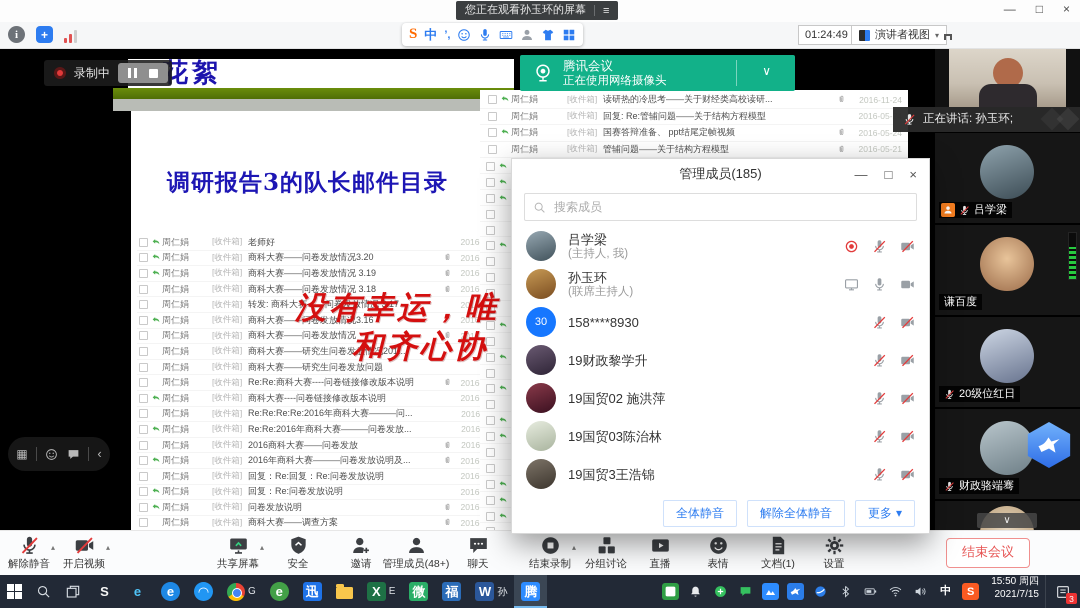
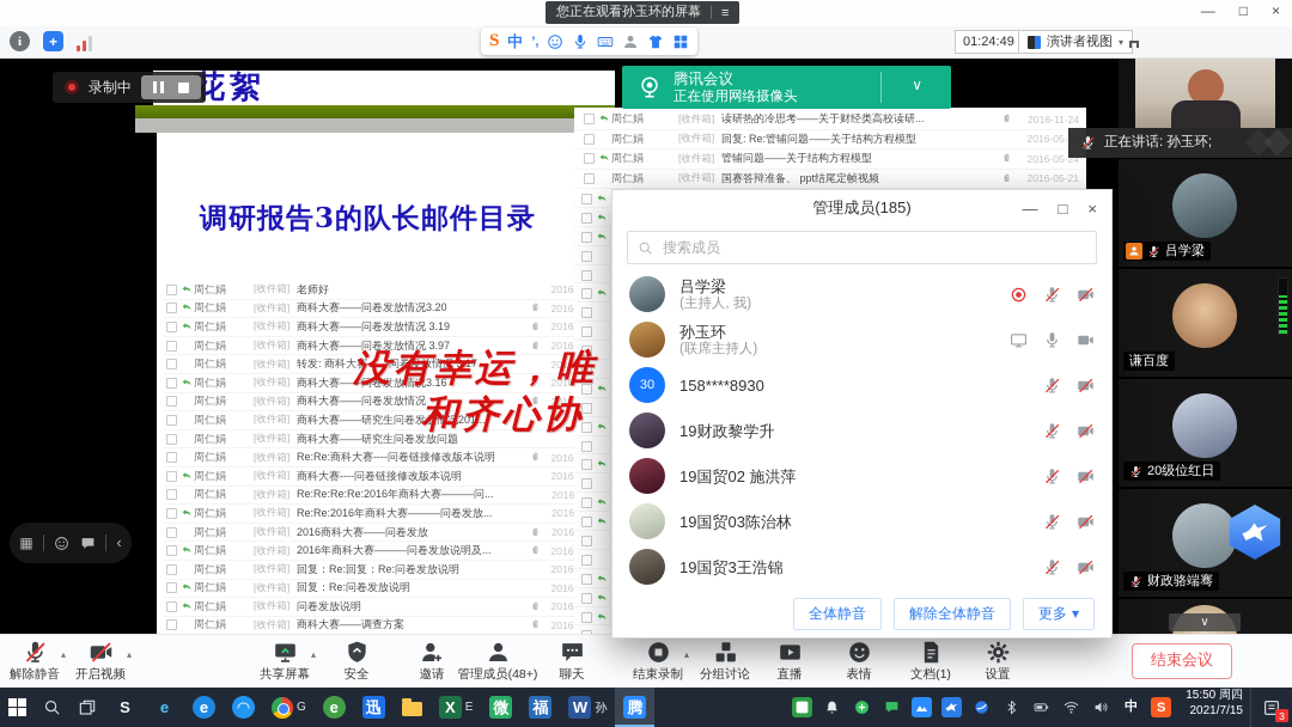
  您正在观看孙玉环的屏幕
  ≡
  —
  □
  ×
  i
  +
  S
  中
  ’,
  01:24:49
  演讲者视图
  ▾
  花絮
  调研报告3的队长邮件目录
  周仁娟
  [收件箱]
  老师好
  周仁娟
  [收件箱]
  商科大赛——问卷发放情况3.20
  周仁娟
  [收件箱]
  商科大赛——问卷发放情况 3.19
  周仁娟
  [收件箱]
- 商科大赛——问卷发放情况 3.18
+ 商科大赛——问卷发放情况 3.97
  周仁娟
  [收件箱]
  转发: 商科大赛——问卷发放情况 3.17
  周仁娟
  [收件箱]
  商科大赛——问卷发放情况3.16
  周仁娟
  [收件箱]
  商科大赛——问卷发放情况
  周仁娟
  [收件箱]
  商科大赛——研究生问卷发放情况201...
  周仁娟
  [收件箱]
  商科大赛——研究生问卷发放问题
  周仁娟
  [收件箱]
  Re:Re:商科大赛----问卷链接修改版本说明
  周仁娟
  [收件箱]
  商科大赛----问卷链接修改版本说明
  周仁娟
  [收件箱]
  Re:Re:Re:Re:2016年商科大赛———问...
  周仁娟
  [收件箱]
  Re:Re:2016年商科大赛———问卷发放...
  周仁娟
  [收件箱]
  2016商科大赛——问卷发放
  周仁娟
  [收件箱]
  2016年商科大赛———问卷发放说明及...
  周仁娟
  [收件箱]
  回复：Re:回复：Re:问卷发放说明
  周仁娟
  [收件箱]
  回复：Re:问卷发放说明
  周仁娟
  [收件箱]
  问卷发放说明
  周仁娟
  [收件箱]
  商科大赛——调查方案
  周仁娟
  [收件箱]
  读研热的冷思考——关于财经类高校读研...
  2016-11-24
  周仁娟
  [收件箱]
  回复: Re:管辅问题——关于结构方程模型
  2016-05-
  周仁娟
  [收件箱]
- 国赛答辩准备、 ppt结尾定帧视频
+ 管辅问题——关于结构方程模型
  2016-05-24
  周仁娟
  [收件箱]
- 管辅问题——关于结构方程模型
+ 国赛答辩准备、 ppt结尾定帧视频
  2016-05-21
  没有幸运，唯
  和齐心协
  录制中
  腾讯会议
  正在使用网络摄像头
  ∨
  ▦
  ‹
  正在讲话: 孙玉环;
  吕学梁
  谦百度
  20级位红日
  财政骆端骞
  ∨
  管理成员(185)
  —
  □
  ×
  搜索成员
  吕学梁
  (主持人, 我)
  孙玉环
  (联席主持人)
  30
  158****8930
  19财政黎学升
  19国贸02 施洪萍
  19国贸03陈治林
  19国贸3王浩锦
  全体静音
  解除全体静音
  更多
  ▾
  解除静音
  ▴
  开启视频
  ▴
  共享屏幕
  ▴
  安全
  邀请
  管理成员(48+)
  聊天
  结束录制
  ▴
  分组讨论
  直播
  表情
  文档(1)
  设置
  结束会议
  S
  e
  e
  ◠
  G
  e
  迅
  X
  E
  微
  福
  W
  孙
  腾
  中
  S
  15:50 周四
  2021/7/15
  3
